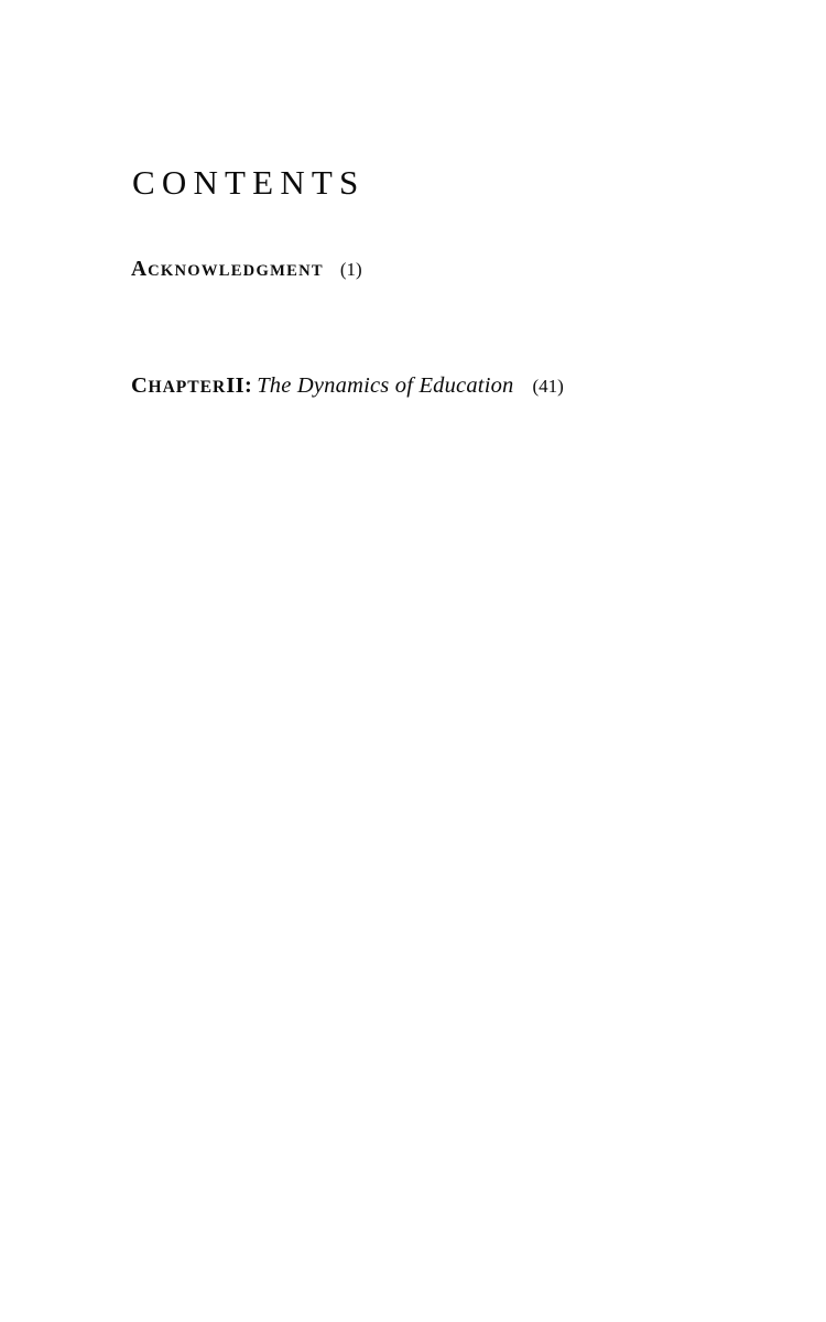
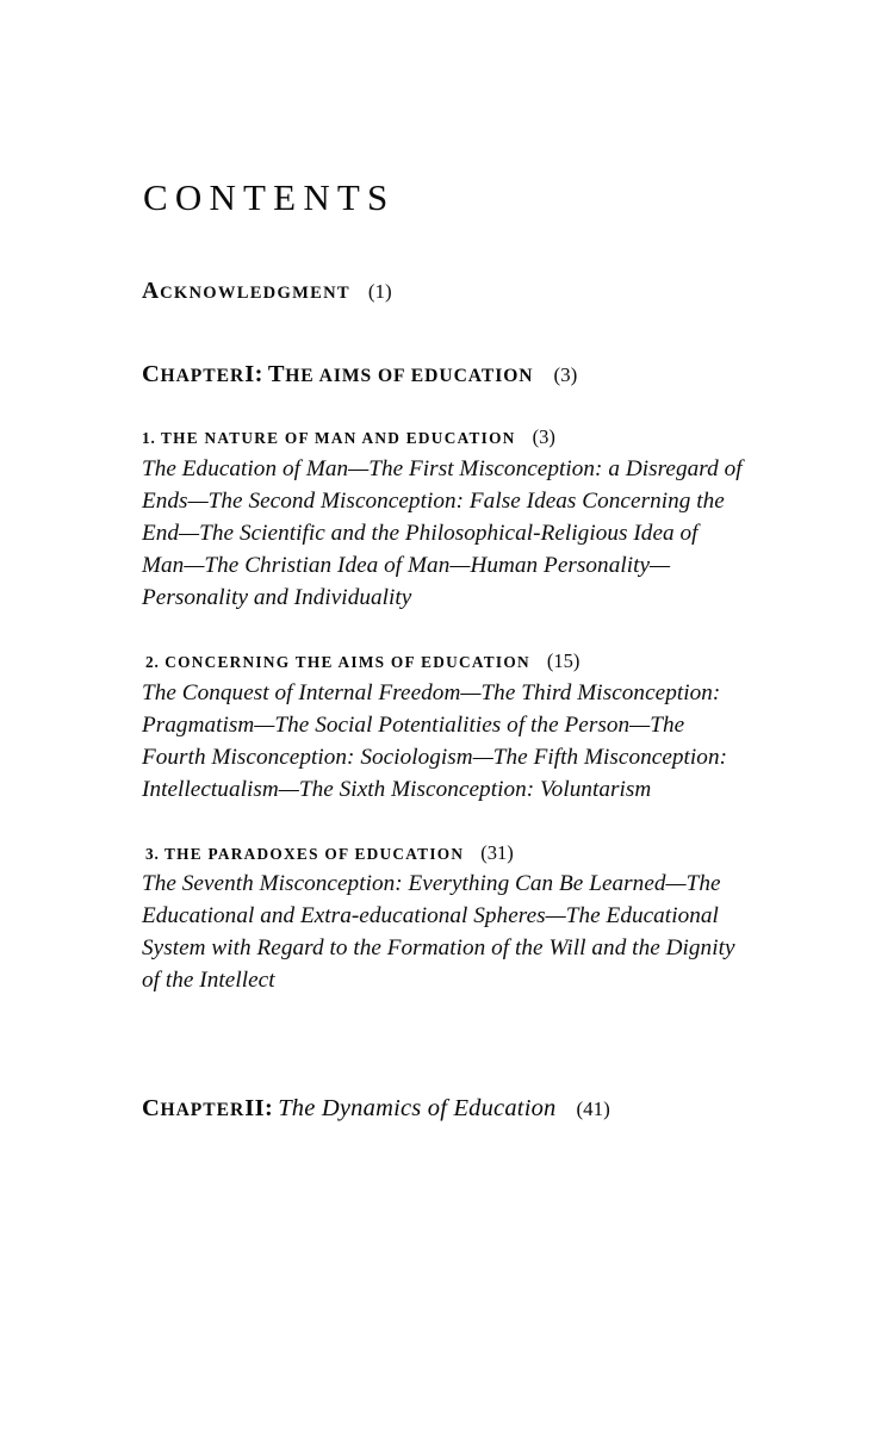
  CONTENTS
  ACKNOWLEDGMENT (1)
+ CHAPTERI: THE AIMS OF EDUCATION (3)
+ 1. THE NATURE OF MAN AND EDUCATION (3)
+ The Education of Man—The First Misconception: a Disregard of Ends—The Second Misconception: False Ideas Concerning the End—The Scientific and the Philosophical-Religious Idea of Man—The Christian Idea of Man—Human Personality—Personality and Individuality
+ 2. CONCERNING THE AIMS OF EDUCATION (15)
+ The Conquest of Internal Freedom—The Third Misconception: Pragmatism—The Social Potentialities of the Person—The Fourth Misconception: Sociologism—The Fifth Misconception: Intellectualism—The Sixth Misconception: Voluntarism
+ 3. THE PARADOXES OF EDUCATION (31)
+ The Seventh Misconception: Everything Can Be Learned—The Educational and Extra-educational Spheres—The Educational System with Regard to the Formation of the Will and the Dignity of the Intellect
  CHAPTERII: The Dynamics of Education (41)
